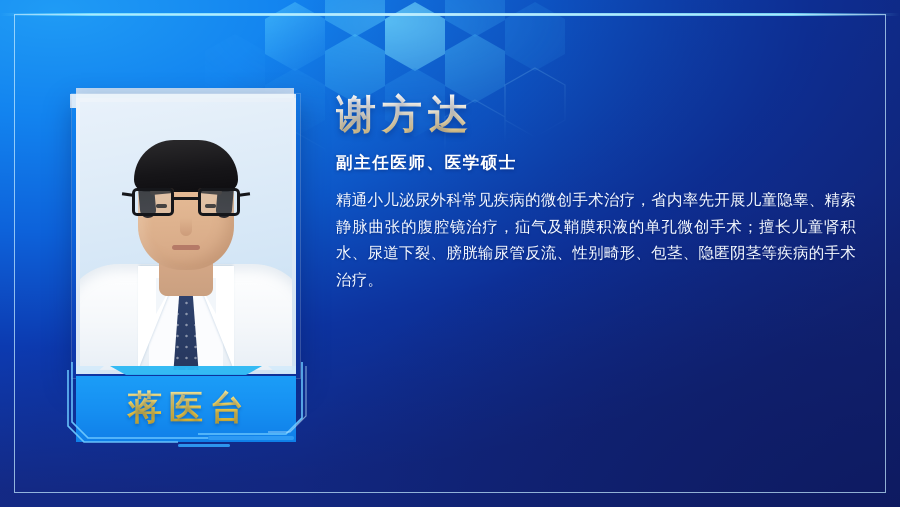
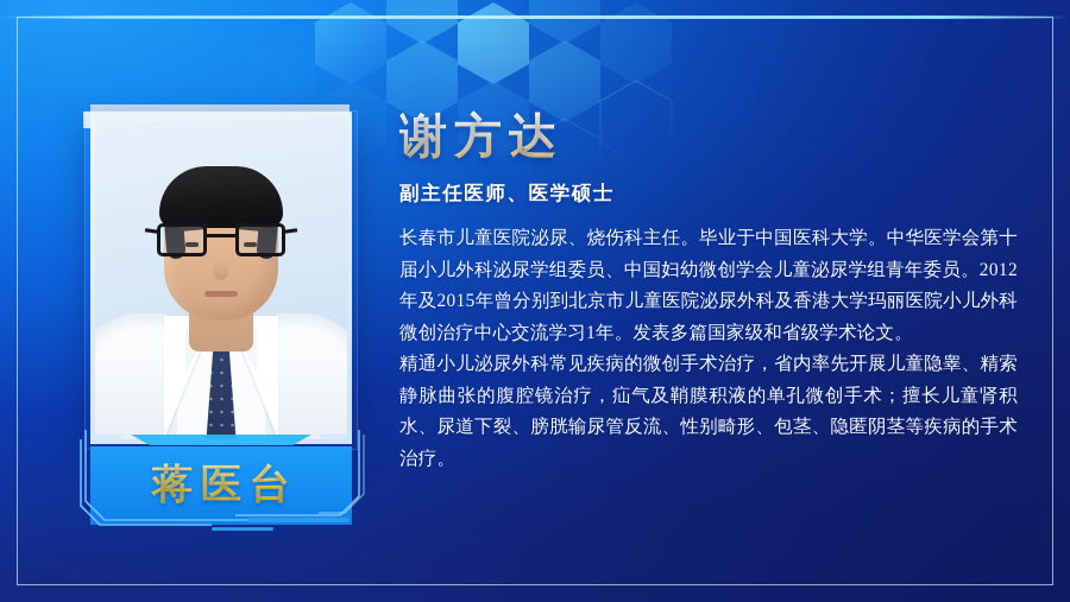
  蒋医台
  谢方达
  副主任医师、医学硕士
+ 长春市儿童医院泌尿、烧伤科主任。毕业于中国医科大学。中华医学会第十届小儿外科泌尿学组委员、中国妇幼微创学会儿童泌尿学组青年委员。2012年及2015年曾分别到北京市儿童医院泌尿外科及香港大学玛丽医院小儿外科微创治疗中心交流学习1年。发表多篇国家级和省级学术论文。
  精通小儿泌尿外科常见疾病的微创手术治疗，省内率先开展儿童隐睾、精索静脉曲张的腹腔镜治疗，疝气及鞘膜积液的单孔微创手术；擅长儿童肾积水、尿道下裂、膀胱输尿管反流、性别畸形、包茎、隐匿阴茎等疾病的手术治疗。
